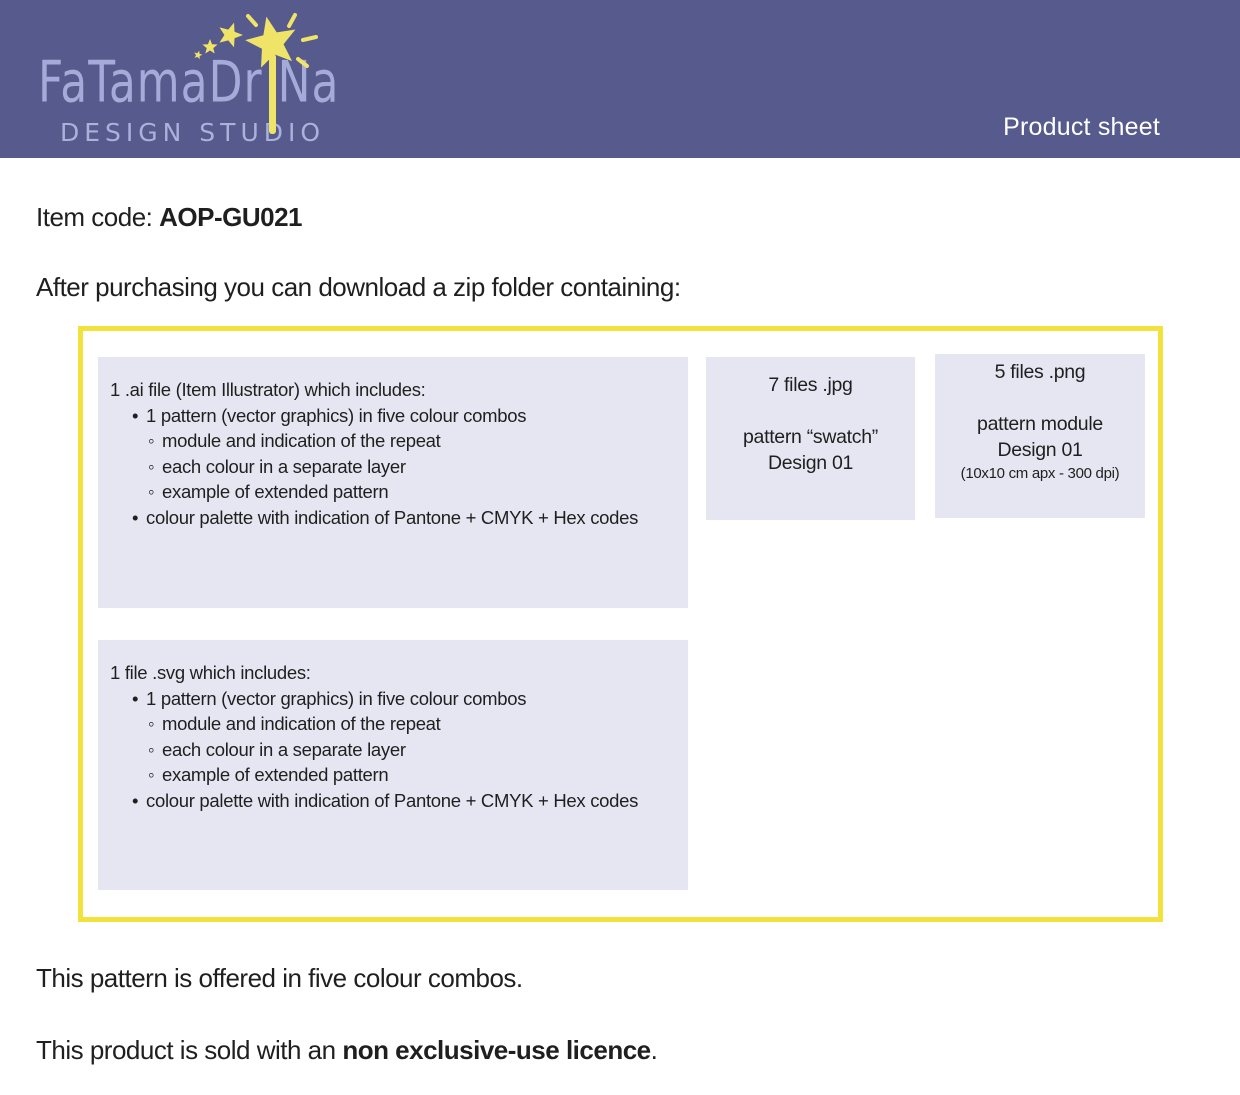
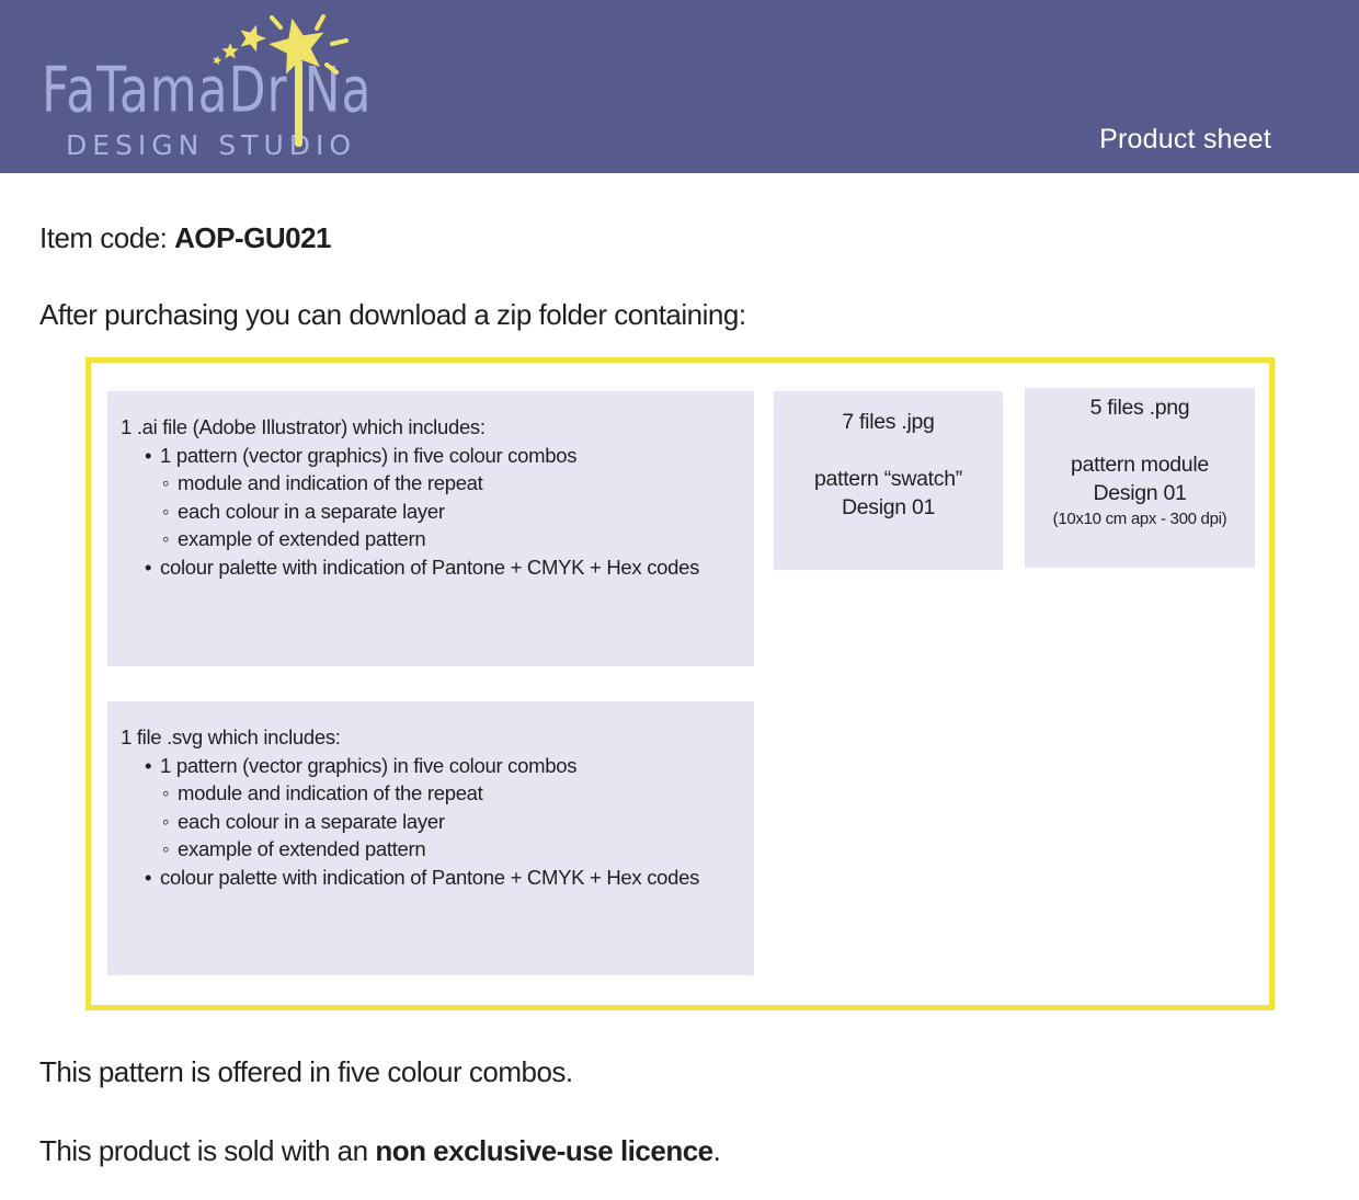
  FaTamaDr Na
  DESIGN STUDIO
  Product sheet
  Item code: AOP-GU021
  After purchasing you can download a zip folder containing:
- 1 .ai file (Item Illustrator) which includes:
+ 1 .ai file (Adobe Illustrator) which includes:
  • 1 pattern (vector graphics) in five colour combos
  ◦ module and indication of the repeat
  ◦ each colour in a separate layer
  ◦ example of extended pattern
  • colour palette with indication of Pantone + CMYK + Hex codes
  1 file .svg which includes:
  • 1 pattern (vector graphics) in five colour combos
  ◦ module and indication of the repeat
  ◦ each colour in a separate layer
  ◦ example of extended pattern
  • colour palette with indication of Pantone + CMYK + Hex codes
  7 files .jpg
  pattern “swatch”
  Design 01
  5 files .png
  pattern module
  Design 01
  (10x10 cm apx - 300 dpi)
  This pattern is offered in five colour combos.
  This product is sold with an non exclusive-use licence.
